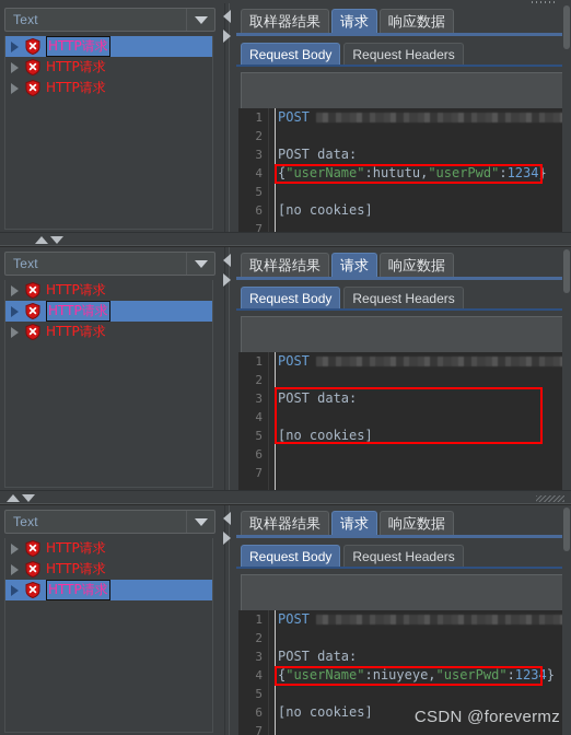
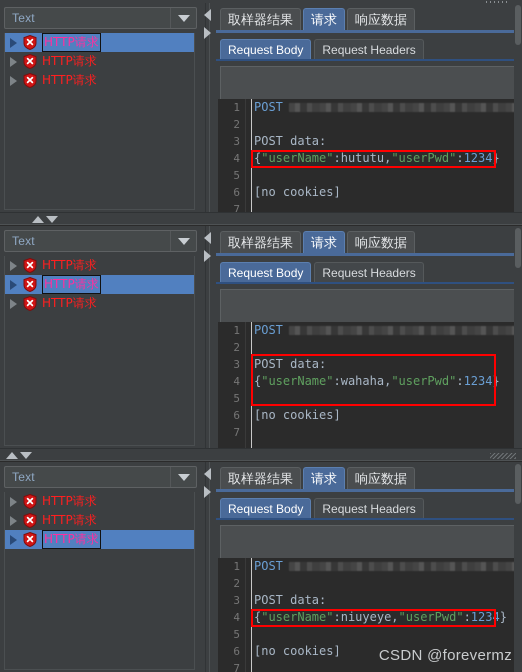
  Text
  HTTP请求
  HTTP请求
  HTTP请求
  取样器结果
  请求
  响应数据
  Request Body
  Request Headers
  1
  2
  3
  4
  5
  6
  7
  POST
  POST data:
  {"userName":hututu,"userPwd":1234}
  [no cookies]
  Text
  HTTP请求
  HTTP请求
  HTTP请求
  取样器结果
  请求
  响应数据
  Request Body
  Request Headers
  1
  2
  3
  4
  5
  6
  7
  POST
  POST data:
+ {"userName":wahaha,"userPwd":1234}
  [no cookies]
  Text
  HTTP请求
  HTTP请求
  HTTP请求
  取样器结果
  请求
  响应数据
  Request Body
  Request Headers
  1
  2
  3
  4
  5
  6
  7
  POST
  POST data:
  {"userName":niuyeye,"userPwd":1234}
  [no cookies]
  CSDN @forevermz
